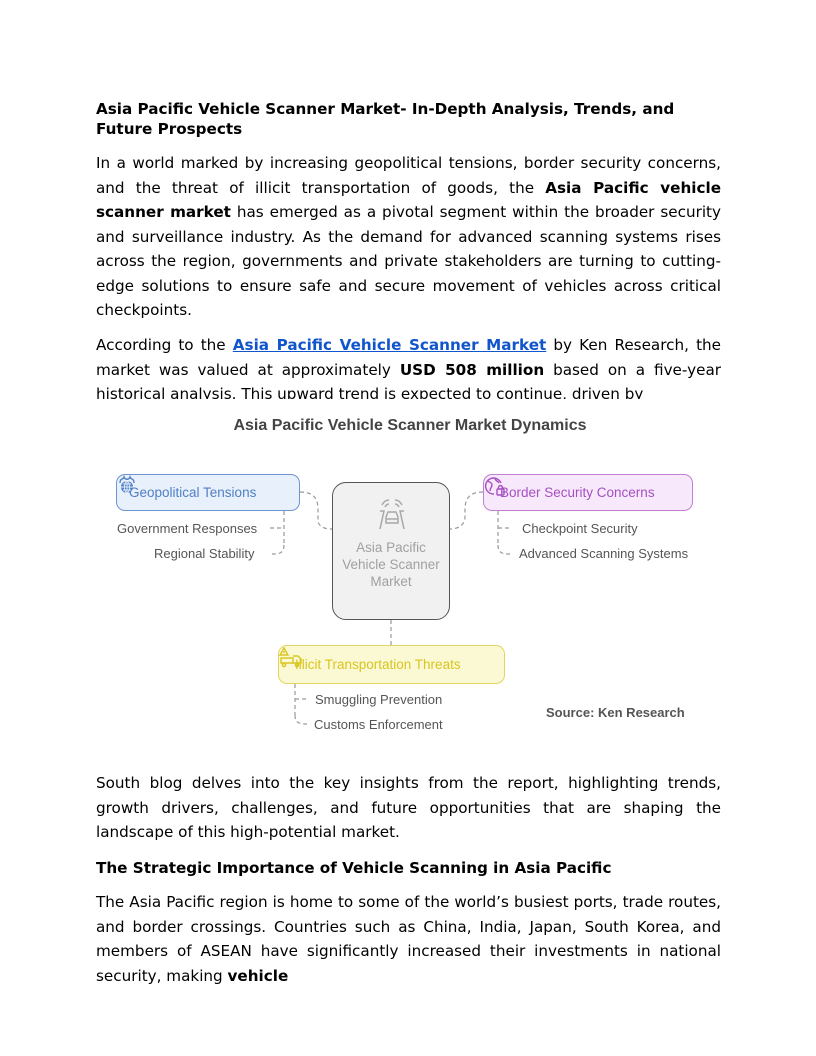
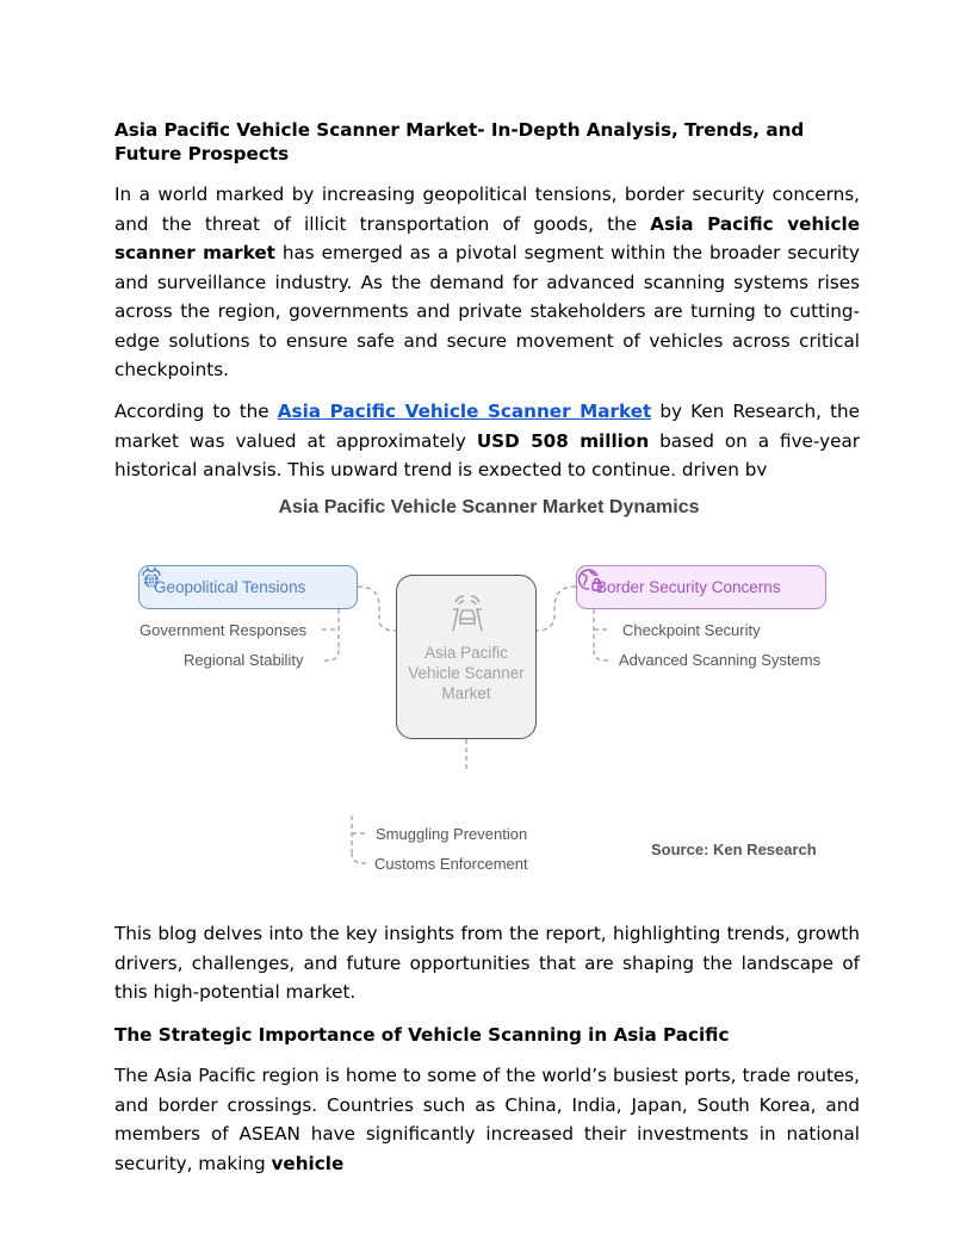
  Asia Pacific Vehicle Scanner Market- In-Depth Analysis, Trends, and Future Prospects
  In a world marked by increasing geopolitical tensions, border security concerns, and the threat of illicit transportation of goods, the Asia Pacific vehicle scanner market has emerged as a pivotal segment within the broader security and surveillance industry. As the demand for advanced scanning systems rises across the region, governments and private stakeholders are turning to cutting-edge solutions to ensure safe and secure movement of vehicles across critical checkpoints.
  According to the Asia Pacific Vehicle Scanner Market by Ken Research, the market was valued at approximately USD 508 million based on a five-year historical analysis. This upward trend is expected to continue, driven by
- South blog delves into the key insights from the report, highlighting trends, growth drivers, challenges, and future opportunities that are shaping the landscape of this high-potential market.
+ This blog delves into the key insights from the report, highlighting trends, growth drivers, challenges, and future opportunities that are shaping the landscape of this high-potential market.
  The Strategic Importance of Vehicle Scanning in Asia Pacific
  The Asia Pacific region is home to some of the world’s busiest ports, trade routes, and border crossings. Countries such as China, India, Japan, South Korea, and members of ASEAN have significantly increased their investments in national security, making vehicle
  Asia Pacific Vehicle Scanner Market Dynamics
  Geopolitical Tensions
  Government Responses
  Regional Stability
  Asia Pacific Vehicle Scanner Market
  order Security Concerns
  Checkpoint Security
  Advanced Scanning Systems
- Illicit Transportation Threats
  Smuggling Prevention
  Customs Enforcement
  Source: Ken Research
